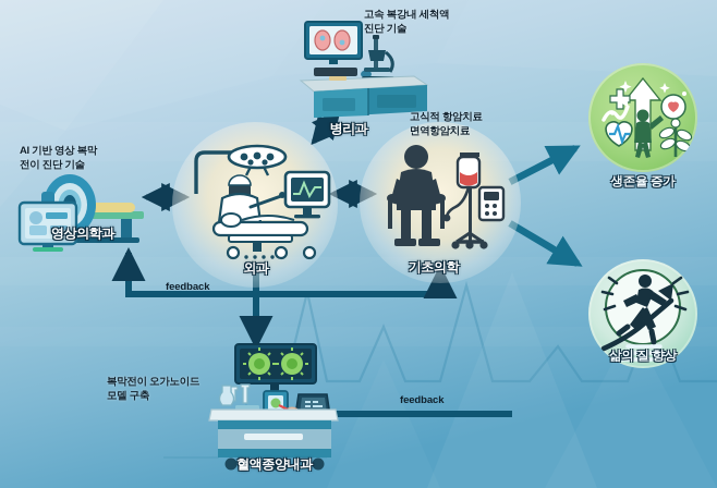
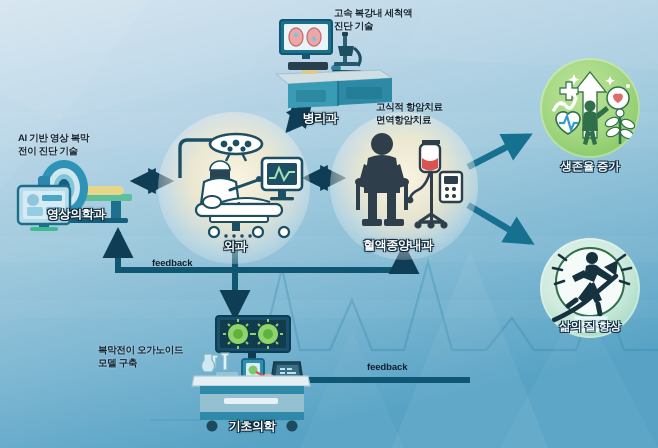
  AI 기반 영상 복막
  전이 진단 기술
  영상의학과
  외과
  고속 복강내 세척액
  진단 기술
  병리과
  고식적 항암치료
  면역항암치료
- 기초의학
+ 혈액종양내과
  복막전이 오가노이드
  모델 구축
- 혈액종양내과
+ 기초의학
  생존율 증가
  삶의 질 향상
  feedback
  feedback
